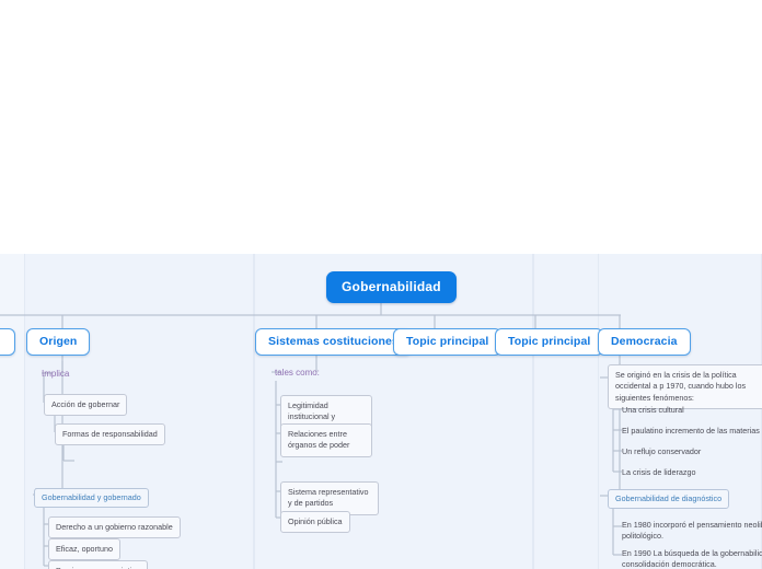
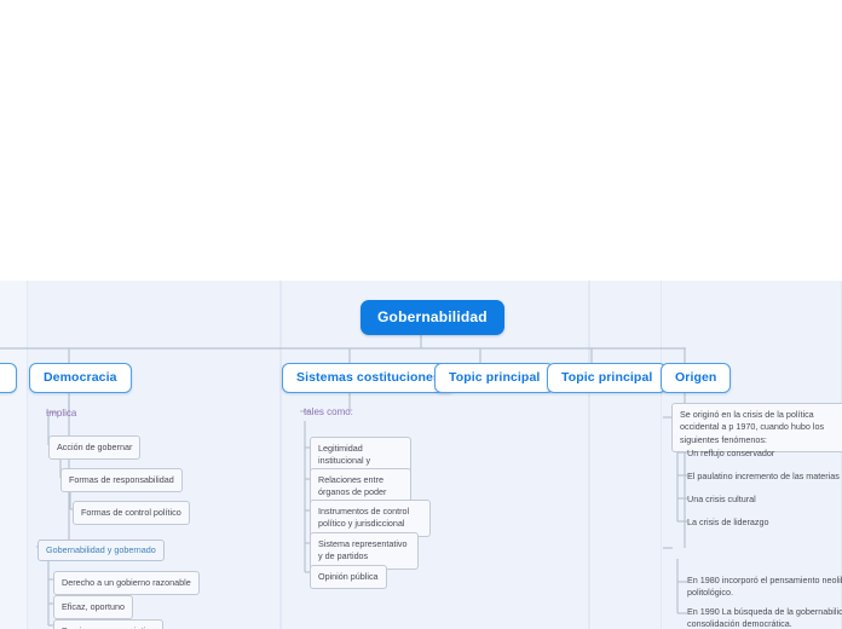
  Gobernabilidad
- Origen
+ Democracia
  Sistemas costitucione
  Topic principal
  Topic principal
- Democracia
+ Origen
  Implica
  Acción de gobernar
  Formas de responsabilidad
+ Formas de control político
  Gobernabilidad y gobernado
  Derecho a un gobierno razonable
  Eficaz, oportuno
  tales como:
  Relaciones entre órganos de poder
+ Instrumentos de control político y jurisdiccional
  Sistema representativo y de partidos
  Opinión pública
  Se originó en la crisis de la política occidental a p 1970, cuando hubo los siguientes fenómenos:
- Una crisis cultural
+ Un reflujo conservador
  El paulatino incremento de las materias
- Un reflujo conservador
+ Una crisis cultural
  La crisis de liderazgo
- Gobernabilidad de diagnóstico
  En 1980 incorporó el pensamiento neoli politológico.
  En 1990 La búsqueda de la gobernabilid consolidación democrática.
